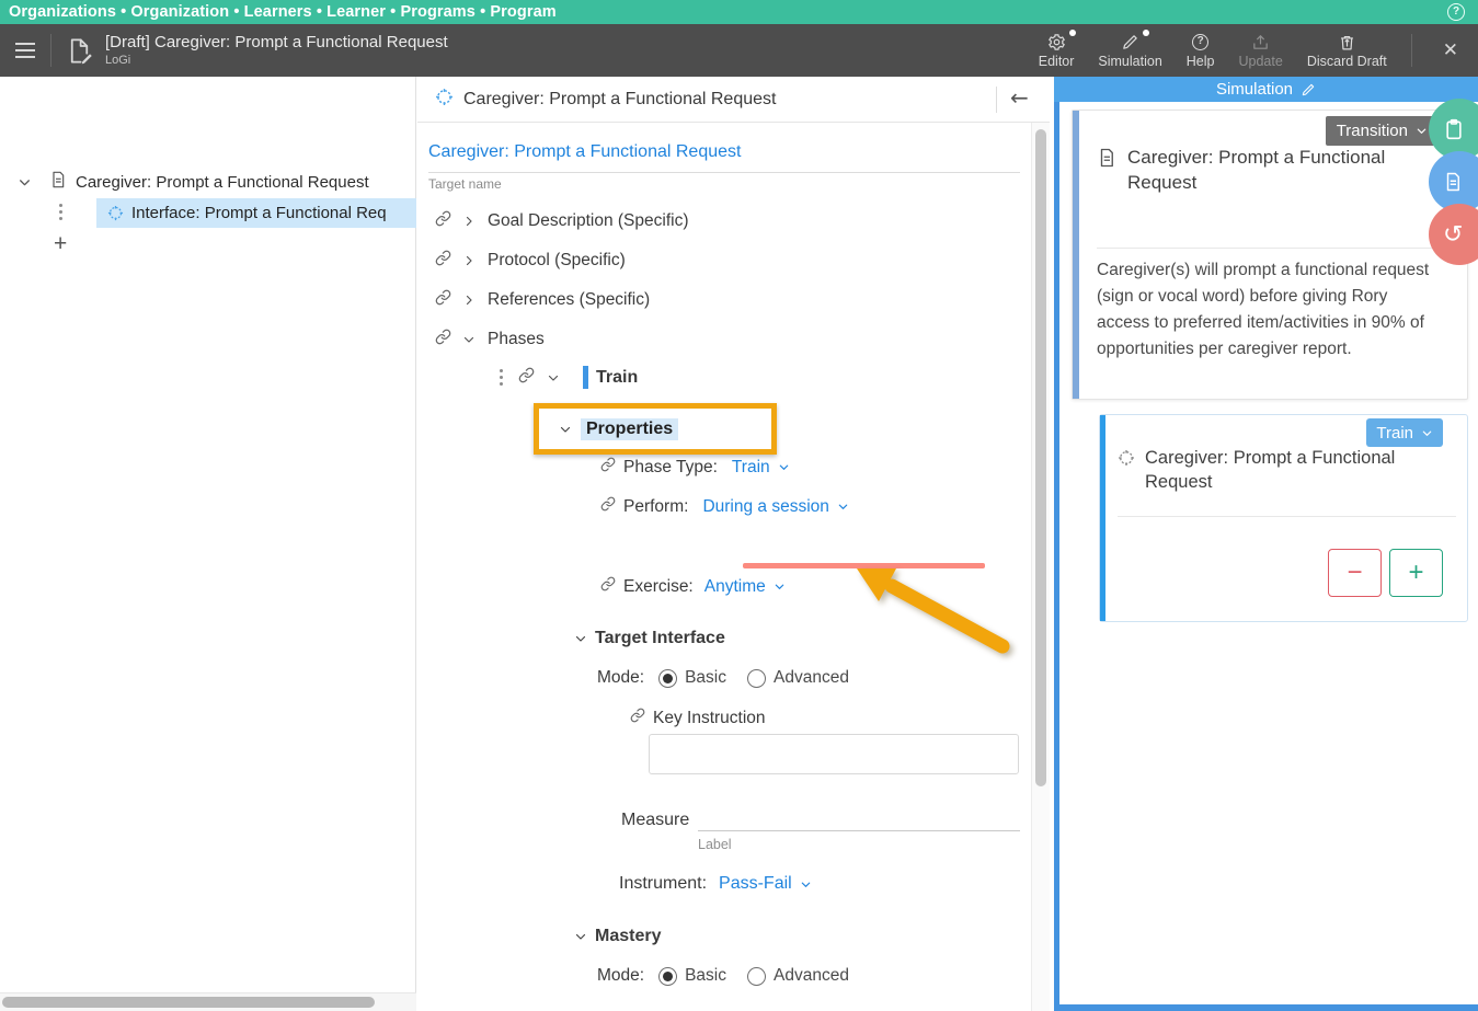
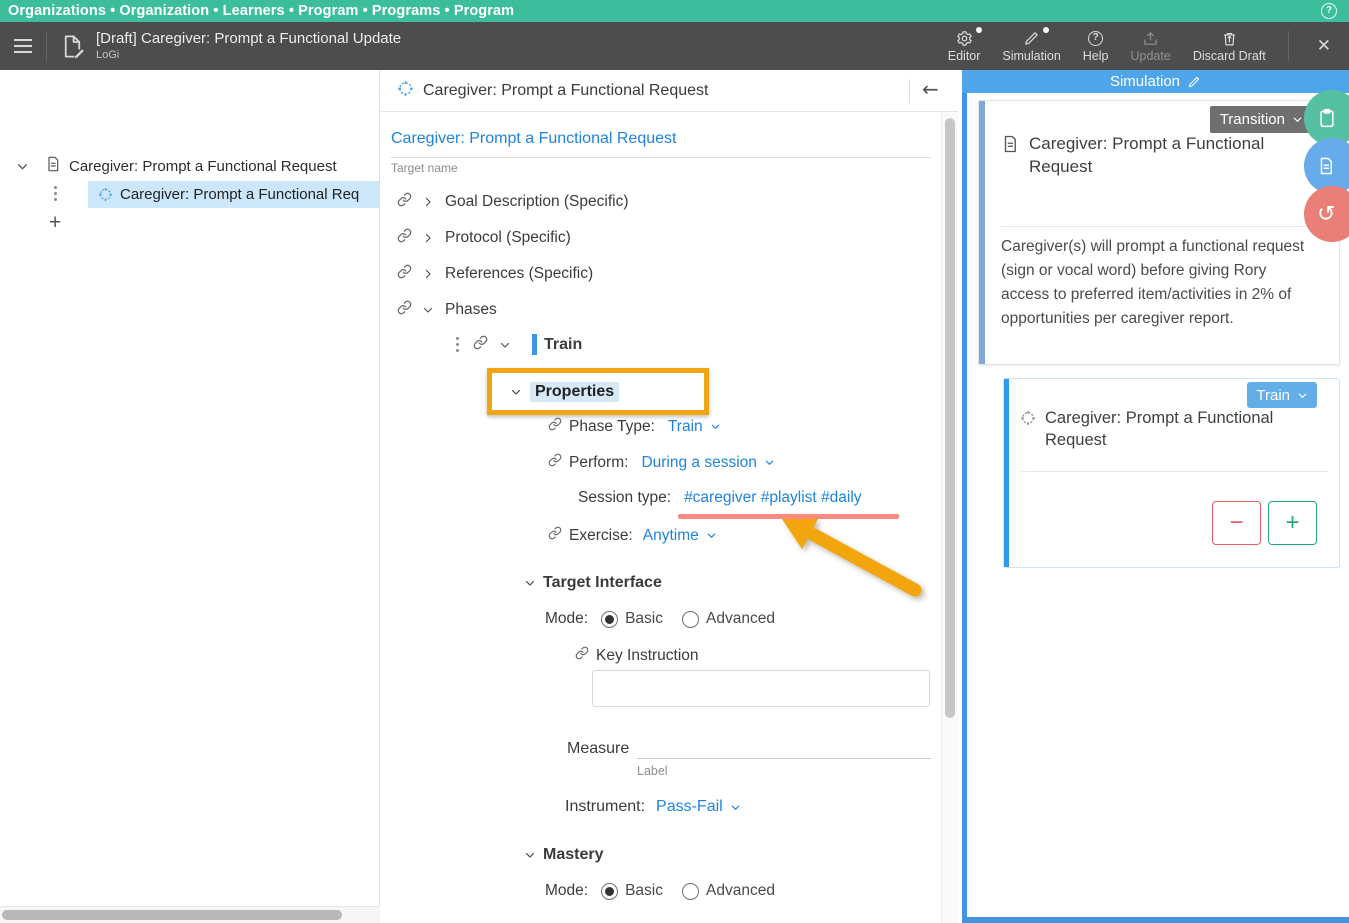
- Organizations • Organization • Learners • Learner • Programs • Program
+ Organizations • Organization • Learners • Program • Programs • Program
  ?
- [Draft] Caregiver: Prompt a Functional Request
+ [Draft] Caregiver: Prompt a Functional Update
  LoGi
  Editor
  Simulation
  ?
  Help
  Update
  Discard Draft
  ✕
  Caregiver: Prompt a Functional Request
- Interface: Prompt a Functional Req
+ Caregiver: Prompt a Functional Req
  +
  Caregiver: Prompt a Functional Request
  ←
  Caregiver: Prompt a Functional Request
  Target name
  Goal Description (Specific)
  Protocol (Specific)
  References (Specific)
  Phases
  Train
  Properties
  Phase Type:
  Train
  Perform:
  During a session
+ Session type:
+ #caregiver #playlist #daily
  Exercise:
  Anytime
  Target Interface
  Mode:
  Basic
  Advanced
  Key Instruction
  Measure
  Label
  Instrument:
  Pass-Fail
  Mastery
  Mode:
  Basic
  Advanced
  Simulation
  Transition
  Caregiver: Prompt a Functional Request
- Caregiver(s) will prompt a functional request (sign or vocal word) before giving Rory access to preferred item/activities in 90% of opportunities per caregiver report.
+ Caregiver(s) will prompt a functional request (sign or vocal word) before giving Rory access to preferred item/activities in 2% of opportunities per caregiver report.
  Train
  Caregiver: Prompt a Functional Request
  −
  +
  ↺
